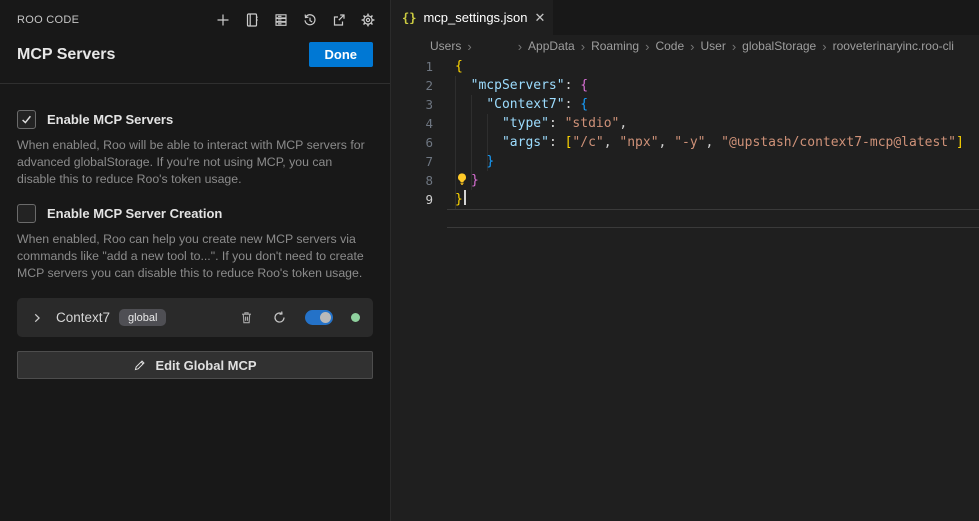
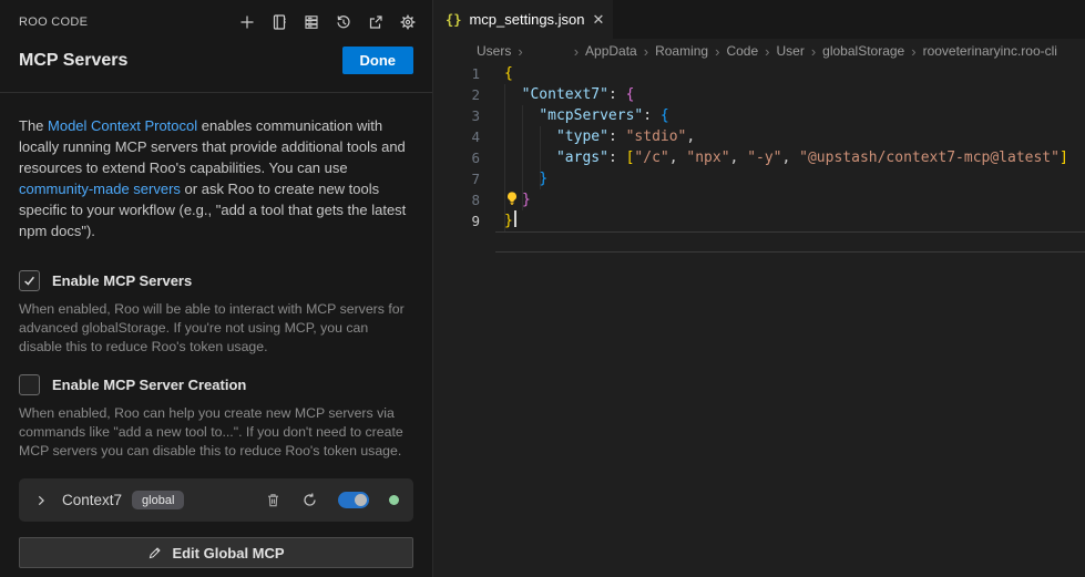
  ROO CODE
  MCP Servers
  Done
+ The Model Context Protocol enables communication with locally running MCP servers that provide additional tools and resources to extend Roo's capabilities. You can use community-made servers or ask Roo to create new tools specific to your workflow (e.g., "add a tool that gets the latest npm docs").
  Enable MCP Servers
  When enabled, Roo will be able to interact with MCP servers for advanced globalStorage. If you're not using MCP, you can disable this to reduce Roo's token usage.
  Enable MCP Server Creation
  When enabled, Roo can help you create new MCP servers via commands like "add a new tool to...". If you don't need to create MCP servers you can disable this to reduce Roo's token usage.
  Context7
  global
  Edit Global MCP
  {}
  mcp_settings.json
  ✕
  Users
  ›
  ›
  AppData
  ›
  Roaming
  ›
  Code
  ›
  User
  ›
  globalStorage
  ›
  rooveterinaryinc.roo-cli
  1
  {
  2
- "mcpServers": {
+ "Context7": {
  3
- "Context7": {
+ "mcpServers": {
  4
  "type": "stdio",
  6
  "args": ["/c", "npx", "-y", "@upstash/context7-mcp@latest"]
  7
  }
  8
  }
  9
  }
